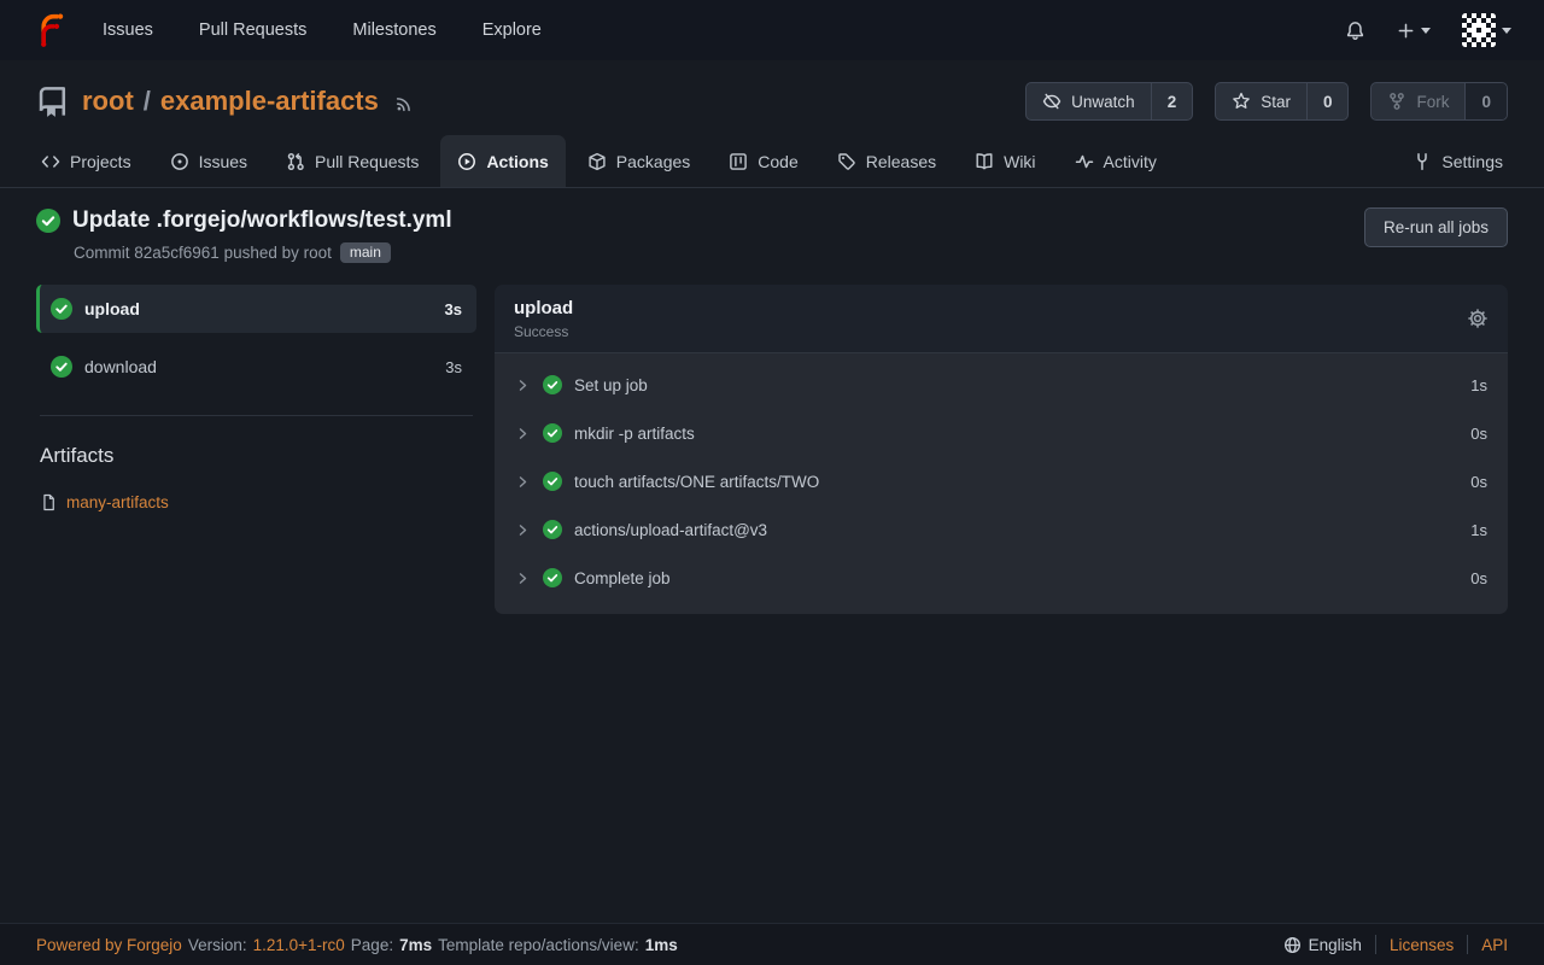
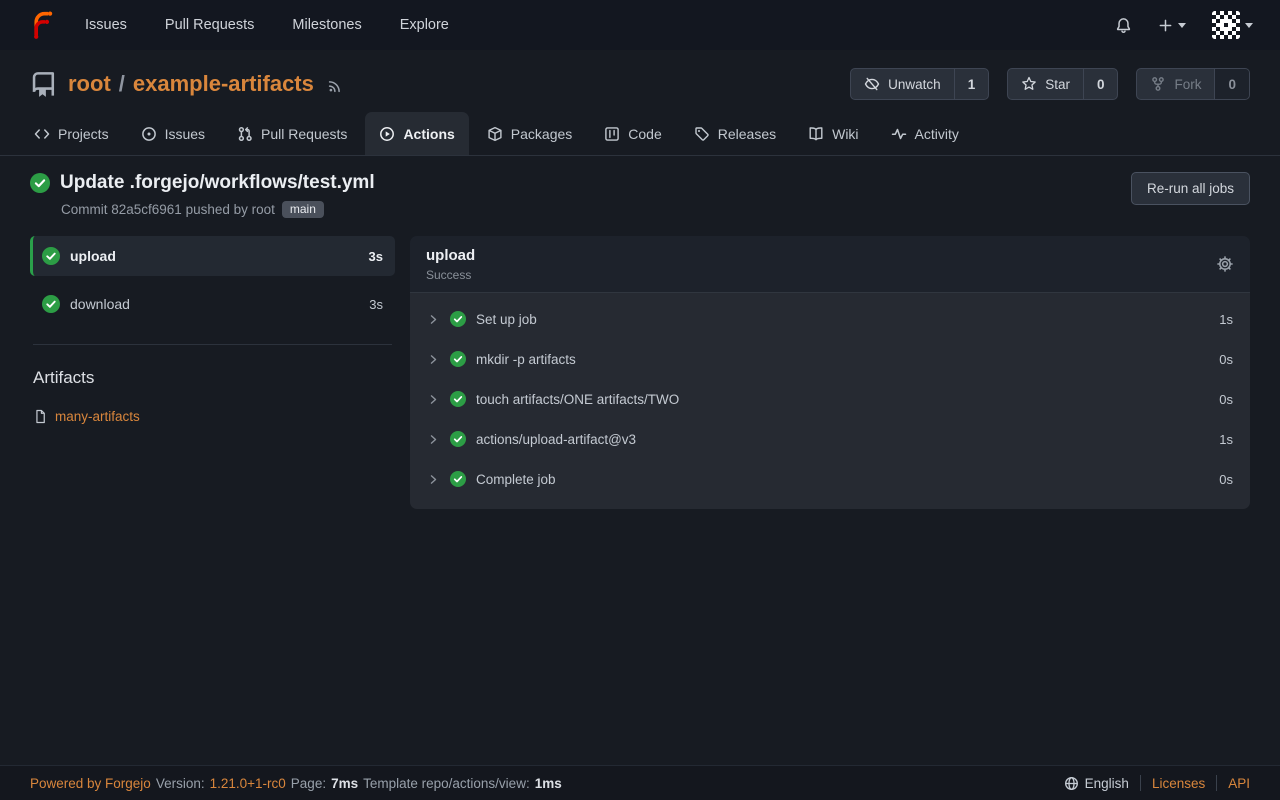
  Issues
  Pull Requests
  Milestones
  Explore
  root
  /
  example-artifacts
  Unwatch
- 2
+ 1
  Star
  0
  Fork
  0
  Projects
  Issues
  Pull Requests
  Actions
  Packages
  Code
  Releases
  Wiki
  Activity
- Settings
  Update .forgejo/workflows/test.yml
  Commit 82a5cf6961 pushed by root
  main
  Re-run all jobs
  upload
  3s
  download
  3s
  Artifacts
  many-artifacts
  upload
  Success
  Set up job
  1s
  mkdir -p artifacts
  0s
  touch artifacts/ONE artifacts/TWO
  0s
  actions/upload-artifact@v3
  1s
  Complete job
  0s
  Powered by Forgejo
  Version:
  1.21.0+1-rc0
  Page:
  7ms
  Template repo/actions/view:
  1ms
  English
  Licenses
  API
